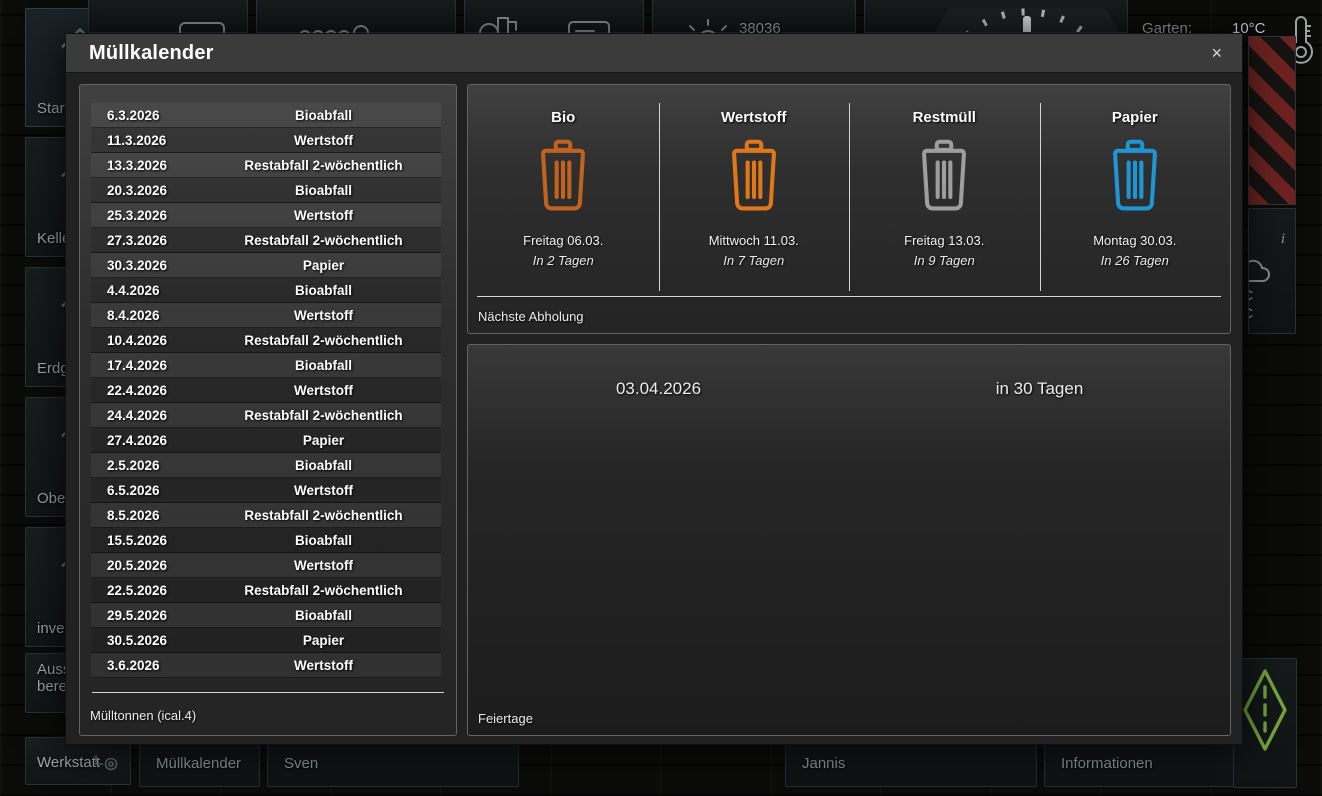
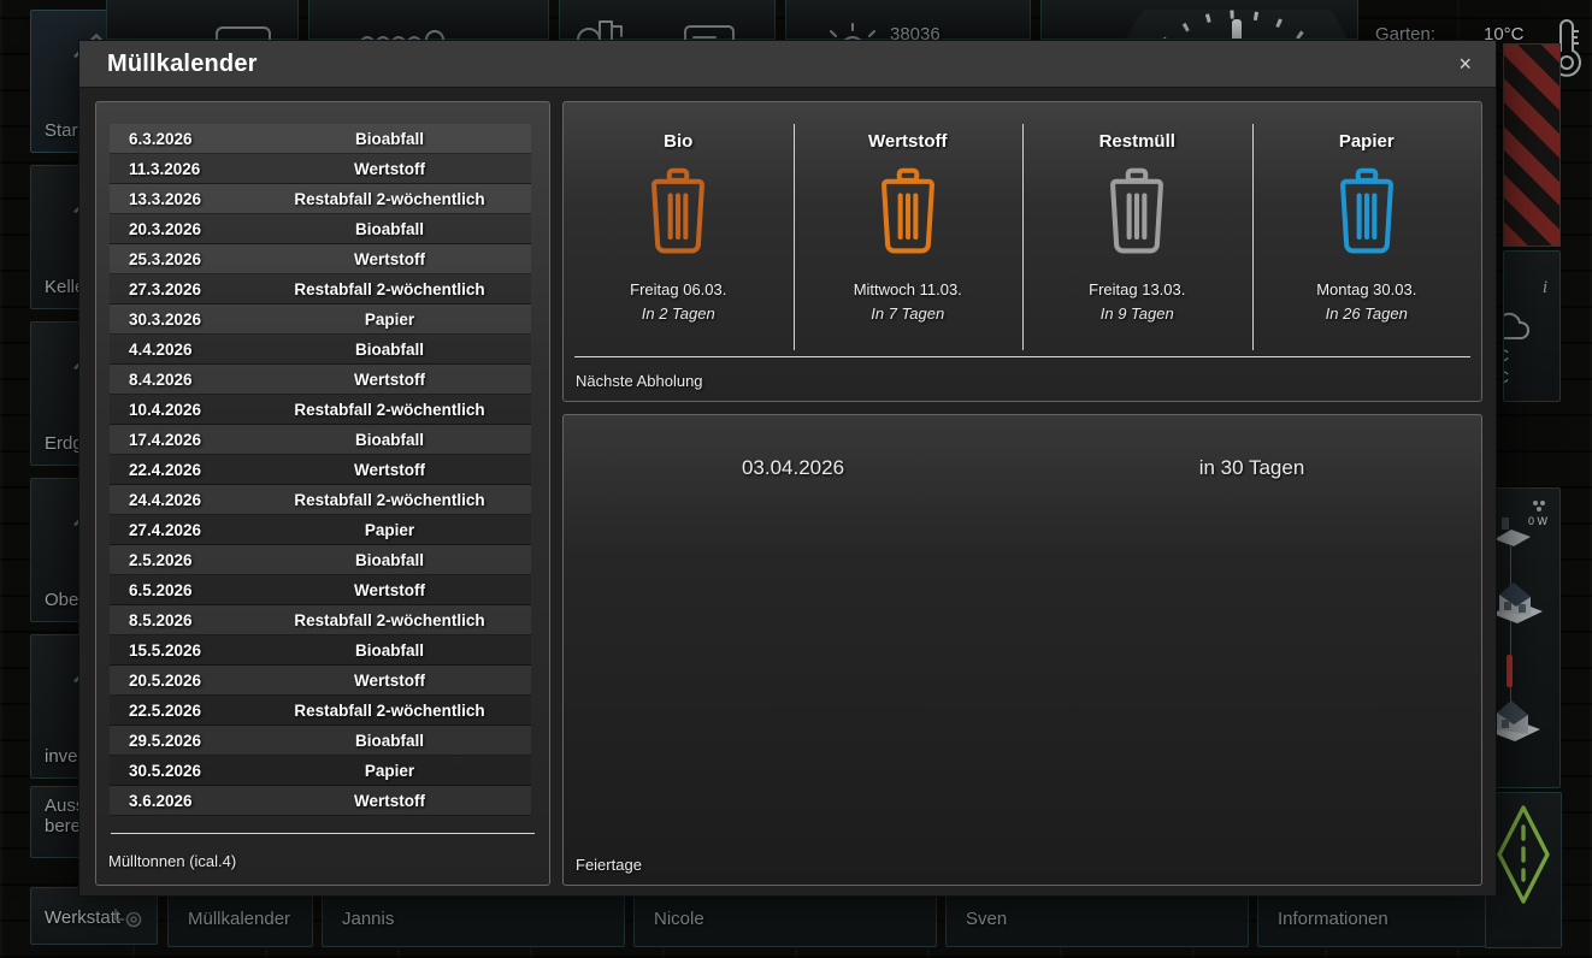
  Werkstatt
  Müllkalender
- Sven
+ Jannis
+ Nicole
- Jannis
+ Sven
  Informationen
  38036
  Garten:
  10°C
  i
  C
  C
+ 0 W
  Müllkalender
  ×
  6.3.2026
  Bioabfall
  11.3.2026
  Wertstoff
  13.3.2026
  Restabfall 2-wöchentlich
  20.3.2026
  Bioabfall
  25.3.2026
  Wertstoff
  27.3.2026
  Restabfall 2-wöchentlich
  30.3.2026
  Papier
  4.4.2026
  Bioabfall
  8.4.2026
  Wertstoff
  10.4.2026
  Restabfall 2-wöchentlich
  17.4.2026
  Bioabfall
  22.4.2026
  Wertstoff
  24.4.2026
  Restabfall 2-wöchentlich
  27.4.2026
  Papier
  2.5.2026
  Bioabfall
  6.5.2026
  Wertstoff
  8.5.2026
  Restabfall 2-wöchentlich
  15.5.2026
  Bioabfall
  20.5.2026
  Wertstoff
  22.5.2026
  Restabfall 2-wöchentlich
  29.5.2026
  Bioabfall
  30.5.2026
  Papier
  3.6.2026
  Wertstoff
  Mülltonnen (ical.4)
  Bio
  Freitag 06.03.
  In 2 Tagen
  Wertstoff
  Mittwoch 11.03.
  In 7 Tagen
  Restmüll
  Freitag 13.03.
  In 9 Tagen
  Papier
  Montag 30.03.
  In 26 Tagen
  Nächste Abholung
  03.04.2026
  in 30 Tagen
  Feiertage
